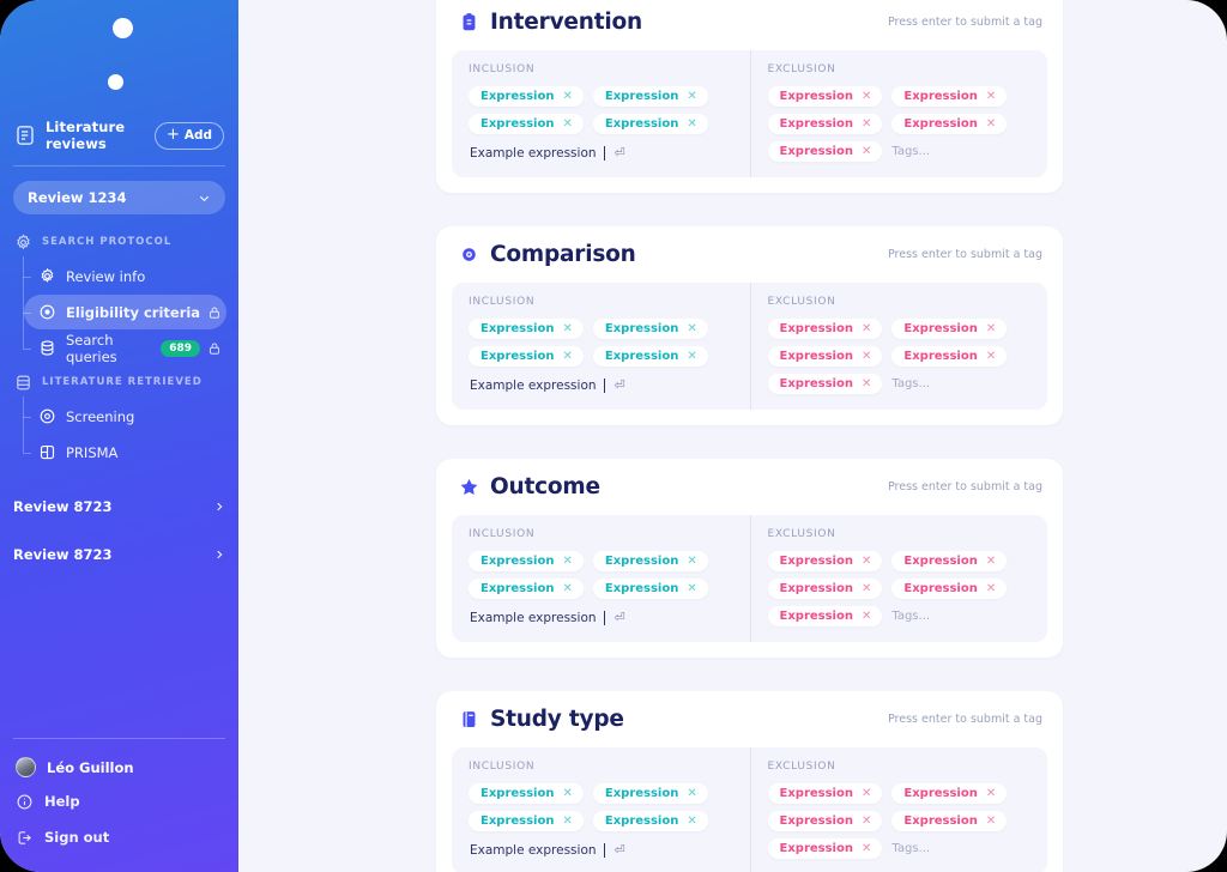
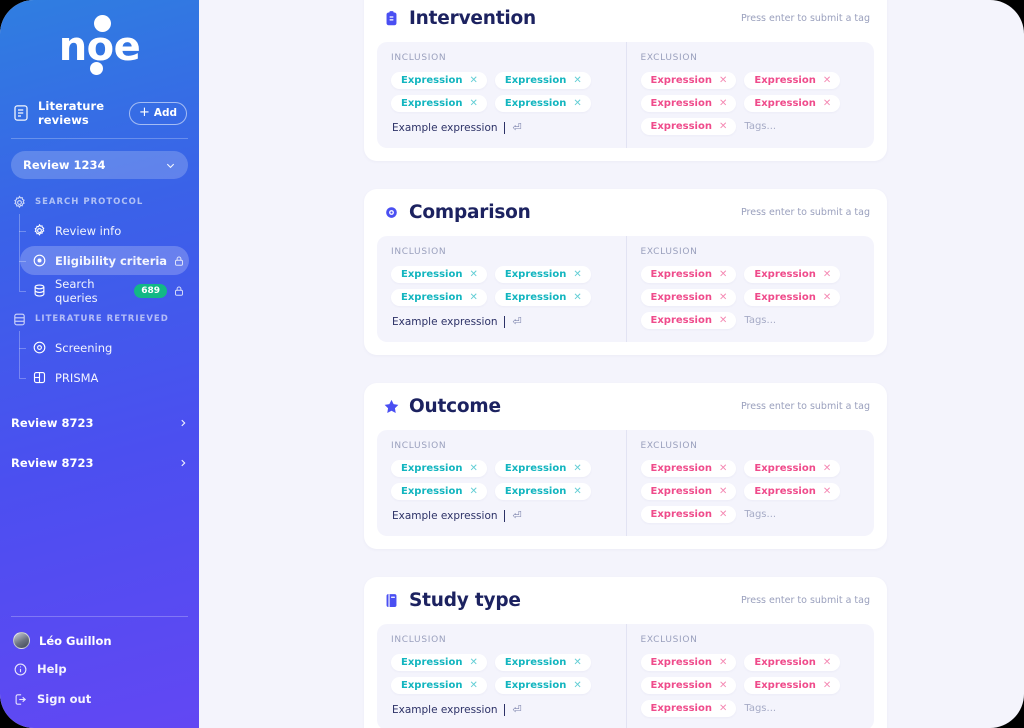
+ noe
  Literature reviews
  +
  Add
  Review 1234
  SEARCH PROTOCOL
  Review info
  Eligibility criteria
  Search queries
  689
  LITERATURE RETRIEVED
  Screening
  PRISMA
  Review 8723
  Review 8723
  Léo Guillon
  Help
  Sign out
  Intervention
  Press enter to submit a tag
  INCLUSION
  Expression
  ✕
  Expression
  ✕
  Expression
  ✕
  Expression
  ✕
  Example expression
  ⏎
  EXCLUSION
  Expression
  ✕
  Expression
  ✕
  Expression
  ✕
  Expression
  ✕
  Expression
  ✕
  Tags...
  Comparison
  Press enter to submit a tag
  INCLUSION
  Expression
  ✕
  Expression
  ✕
  Expression
  ✕
  Expression
  ✕
  Example expression
  ⏎
  EXCLUSION
  Expression
  ✕
  Expression
  ✕
  Expression
  ✕
  Expression
  ✕
  Expression
  ✕
  Tags...
  Outcome
  Press enter to submit a tag
  INCLUSION
  Expression
  ✕
  Expression
  ✕
  Expression
  ✕
  Expression
  ✕
  Example expression
  ⏎
  EXCLUSION
  Expression
  ✕
  Expression
  ✕
  Expression
  ✕
  Expression
  ✕
  Expression
  ✕
  Tags...
  Study type
  Press enter to submit a tag
  INCLUSION
  Expression
  ✕
  Expression
  ✕
  Expression
  ✕
  Expression
  ✕
  Example expression
  ⏎
  EXCLUSION
  Expression
  ✕
  Expression
  ✕
  Expression
  ✕
  Expression
  ✕
  Expression
  ✕
  Tags...
